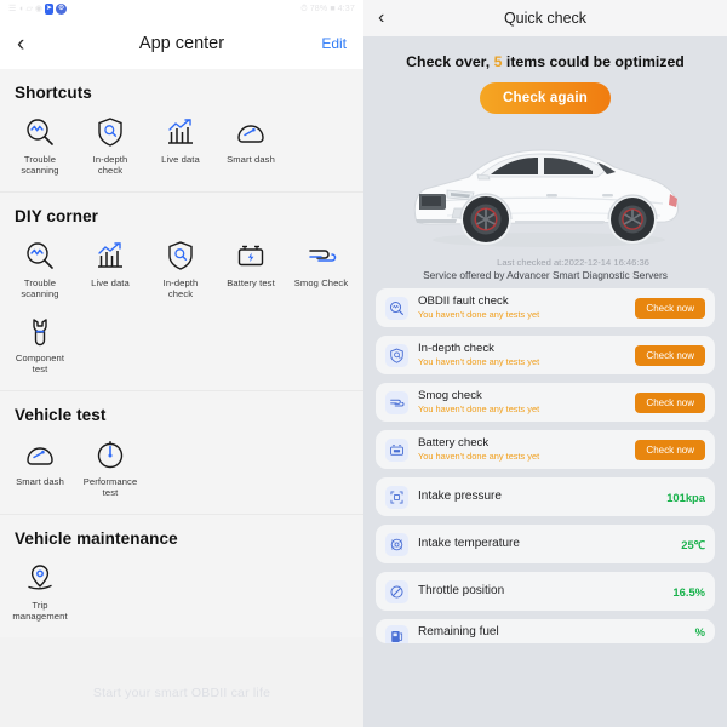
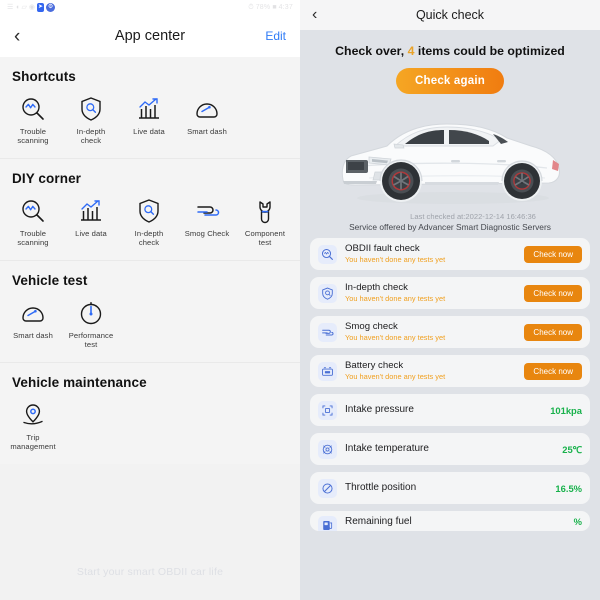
  ‹
  App center
  Edit
  Shortcuts
  Trouble
  scanning
  In-depth
  check
  Live data
  Smart dash
  DIY corner
  Trouble
  scanning
  Live data
  In-depth
  check
- Battery test
  Smog Check
  Component
  test
  Vehicle test
  Smart dash
  Performance
  test
  Vehicle maintenance
  Trip
  management
  ‹
  Quick check
- Check over, 5 items could be optimized
+ Check over, 4 items could be optimized
  Check again
  Last checked at:2022-12-14 16:46:36
  Service offered by Advancer Smart Diagnostic Servers
  OBDII fault check
  You haven't done any tests yet
  Check now
  In-depth check
  You haven't done any tests yet
  Check now
  Smog check
  You haven't done any tests yet
  Check now
  Battery check
  You haven't done any tests yet
  Check now
  Intake pressure
  101kpa
  Intake temperature
  25℃
  Throttle position
  16.5%
  Remaining fuel
  %
